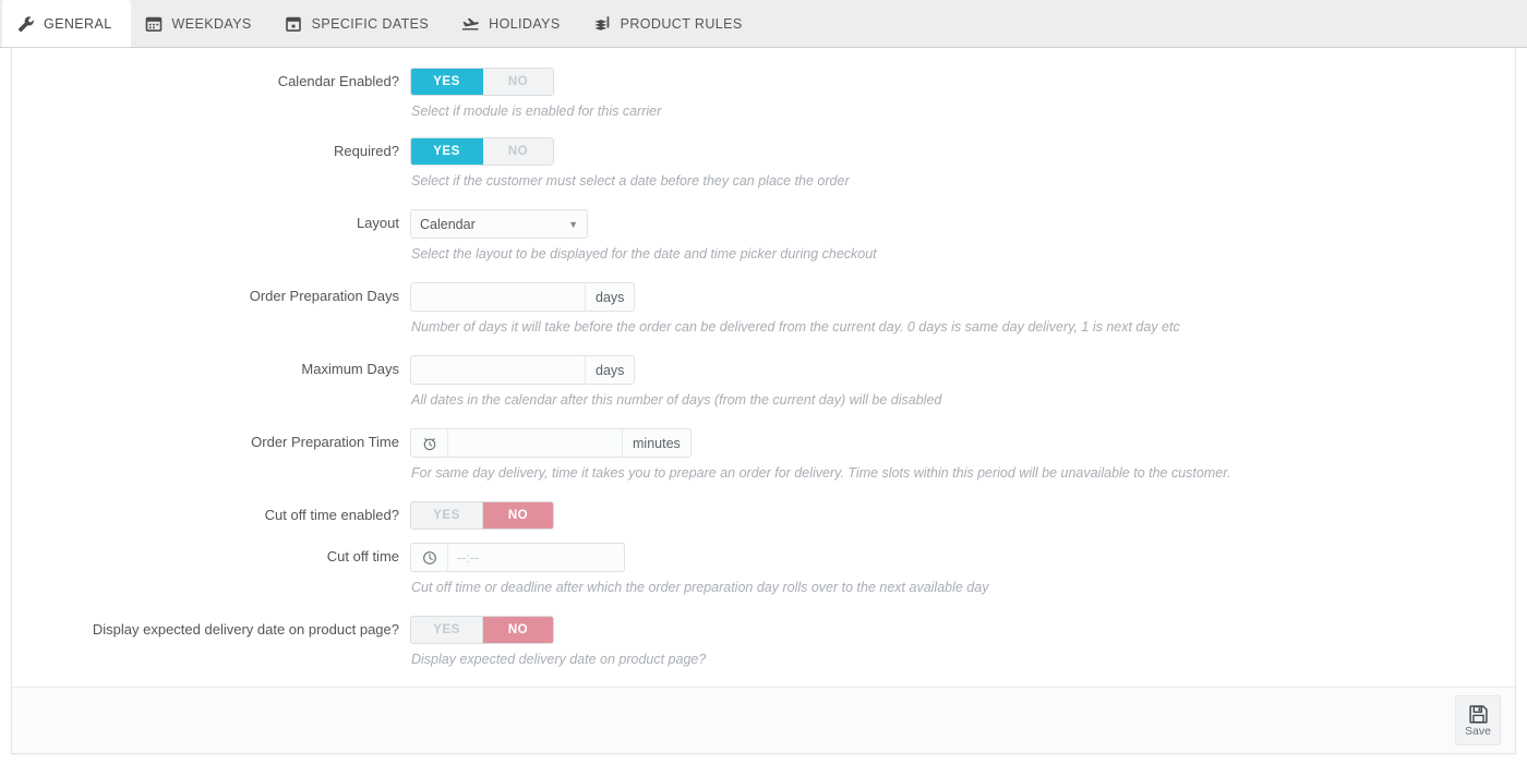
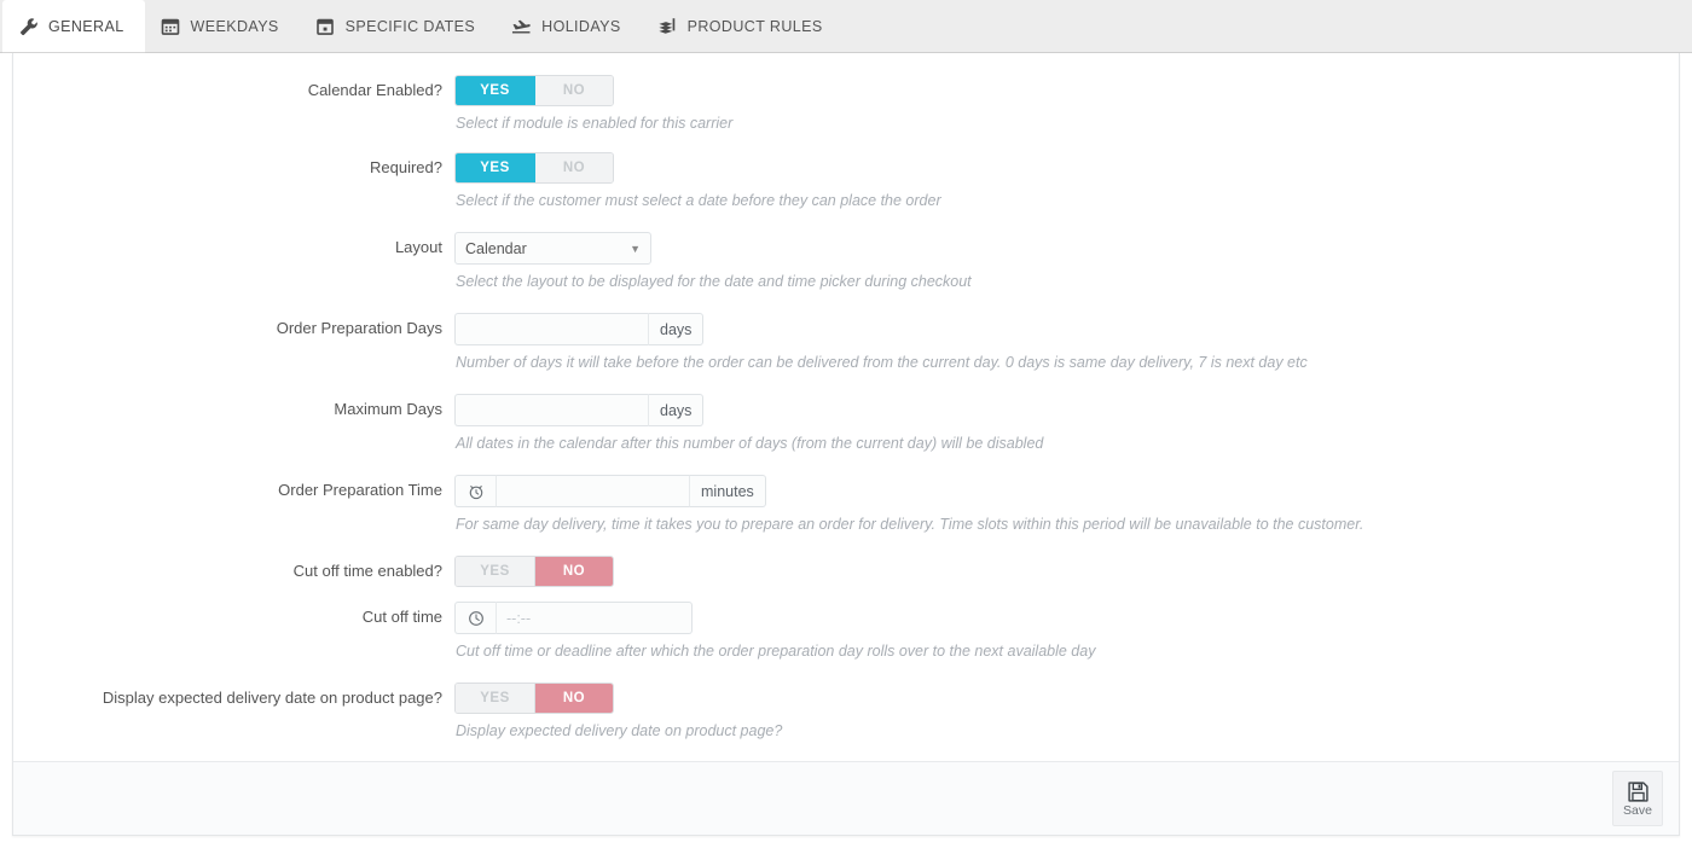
  GENERAL
  WEEKDAYS
  SPECIFIC DATES
  HOLIDAYS
  PRODUCT RULES
  Calendar Enabled?
  YES
  NO
  Select if module is enabled for this carrier
  Required?
  YES
  NO
  Select if the customer must select a date before they can place the order
  Layout
  Calendar
  ▼
  Select the layout to be displayed for the date and time picker during checkout
  Order Preparation Days
  days
- Number of days it will take before the order can be delivered from the current day. 0 days is same day delivery, 1 is next day etc
+ Number of days it will take before the order can be delivered from the current day. 0 days is same day delivery, 7 is next day etc
  Maximum Days
  days
  All dates in the calendar after this number of days (from the current day) will be disabled
  Order Preparation Time
  minutes
  For same day delivery, time it takes you to prepare an order for delivery. Time slots within this period will be unavailable to the customer.
  Cut off time enabled?
  YES
  NO
  Cut off time
  --:--
  Cut off time or deadline after which the order preparation day rolls over to the next available day
  Display expected delivery date on product page?
  YES
  NO
  Display expected delivery date on product page?
  Save
